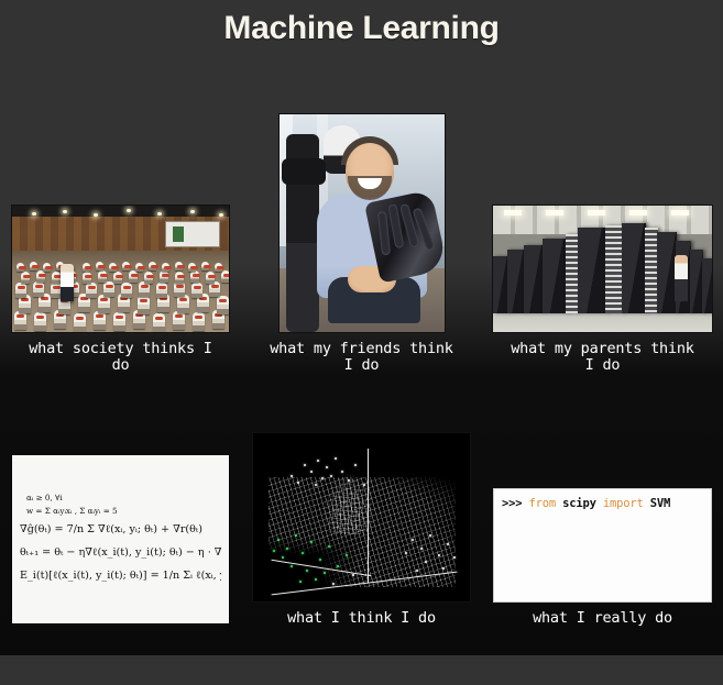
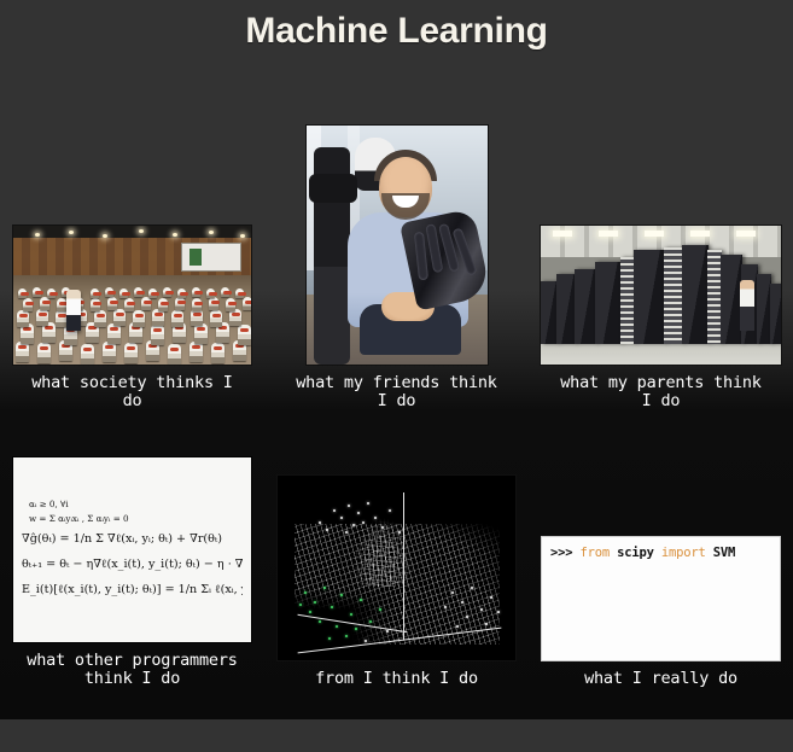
  Machine Learning
  what society thinks I
  do
  what my friends think
  I do
  what my parents think
  I do
  αᵢ ≥ 0, ∀i
- w = Σ αᵢyᵢxᵢ , Σ αᵢyᵢ = 5
+ w = Σ αᵢyᵢxᵢ , Σ αᵢyᵢ = 0
- ∇ĝ(θₜ) = 7/n Σ ∇ℓ(xᵢ, yᵢ; θₜ) + ∇r(θₜ)
+ ∇ĝ(θₜ) = 1/n Σ ∇ℓ(xᵢ, yᵢ; θₜ) + ∇r(θₜ)
  θₜ₊₁ = θₜ − η∇ℓ(x_i(t), y_i(t); θₜ) − η · ∇
  E_i(t)[ℓ(x_i(t), y_i(t); θₜ)] = 1/n Σᵢ ℓ(xᵢ,
+ what other programmers
+ think I do
- what I think I do
+ from I think I do
  >>> from scipy import SVM
  what I really do
